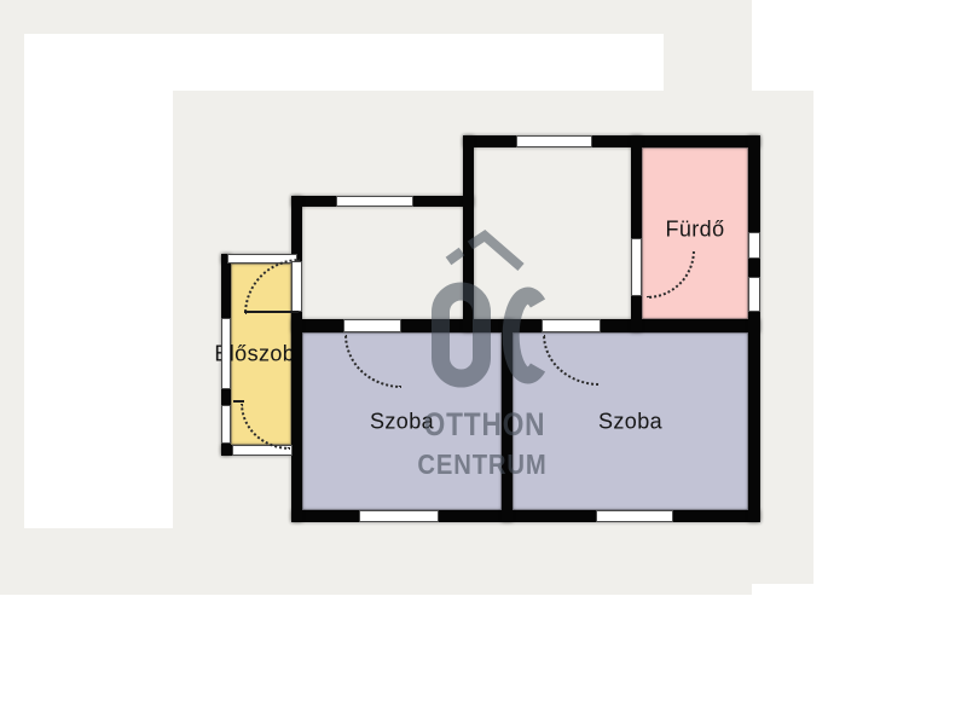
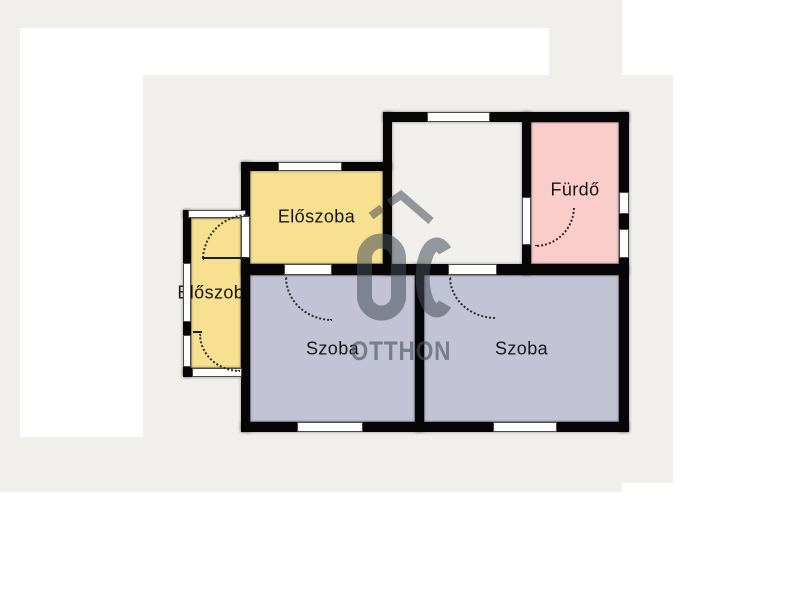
+ Előszoba
  lőszob
  Fürdő
  Szoba
  Szoba
  OTTHON
- CENTRUM
